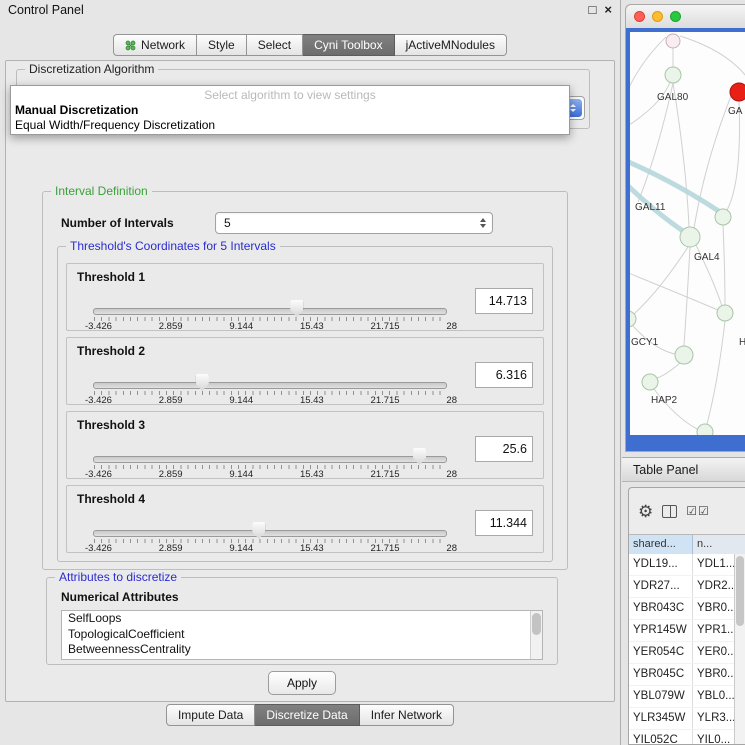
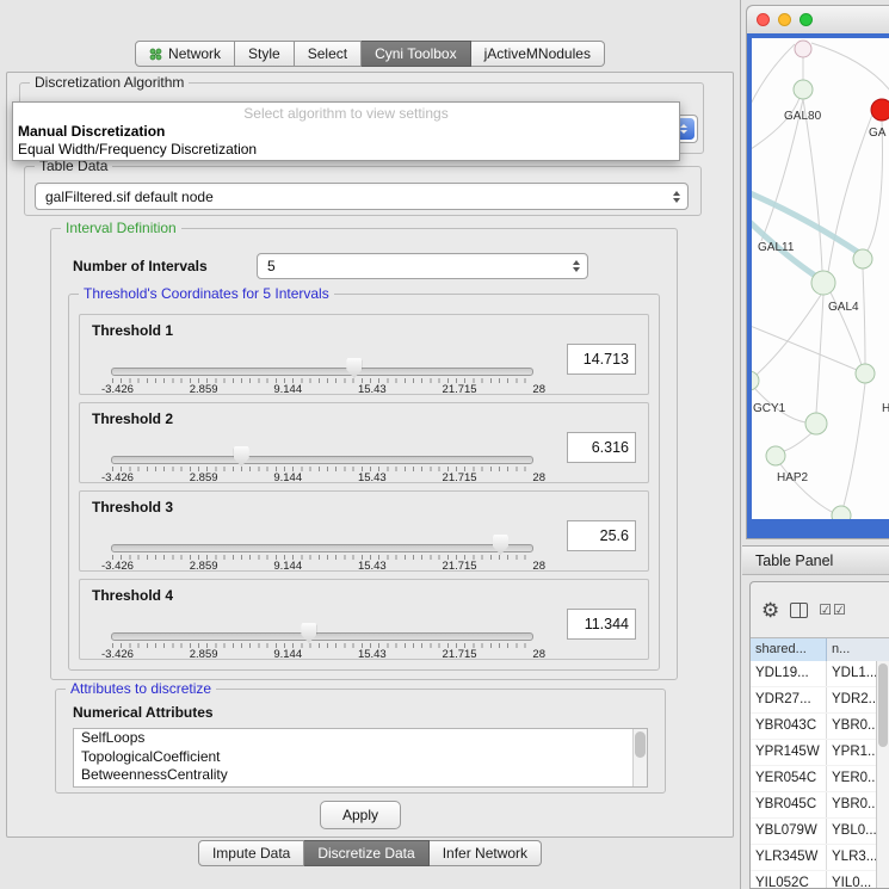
- Control Panel
- □
- ×
  Network
  Style
  Select
  Cyni Toolbox
  jActiveMNodules
  Discretization Algorithm
  Select algorithm to view settings
  Manual Discretization
  Equal Width/Frequency Discretization
+ Table Data
+ galFiltered.sif default node
  Interval Definition
  Number of Intervals
  5
  Threshold's Coordinates for 5 Intervals
  Threshold 1
  -3.426
  2.859
  9.144
  15.43
  21.715
  28
  14.713
  Threshold 2
  -3.426
  2.859
  9.144
  15.43
  21.715
  28
  6.316
  Threshold 3
  -3.426
  2.859
  9.144
  15.43
  21.715
  28
  25.6
  Threshold 4
  -3.426
  2.859
  9.144
  15.43
  21.715
  28
  11.344
  Attributes to discretize
  Numerical Attributes
  SelfLoops
  TopologicalCoefficient
  BetweennessCentrality
  Apply
  Impute Data
  Discretize Data
  Infer Network
  GAL80
  GAL11
  GAL4
  GCY1
  HAP2
  GA
  H
  Table Panel
  ⚙
  ☑☑
  shared...
  n...
  YDL19...
  YDL1..
  YDR27...
  YDR2..
  YBR043C
  YBR0..
  YPR145W
  YPR1..
  YER054C
  YER0..
  YBR045C
  YBR0..
  YBL079W
  YBL0..
  YLR345W
  YLR3..
  YIL052C
  YIL0...
